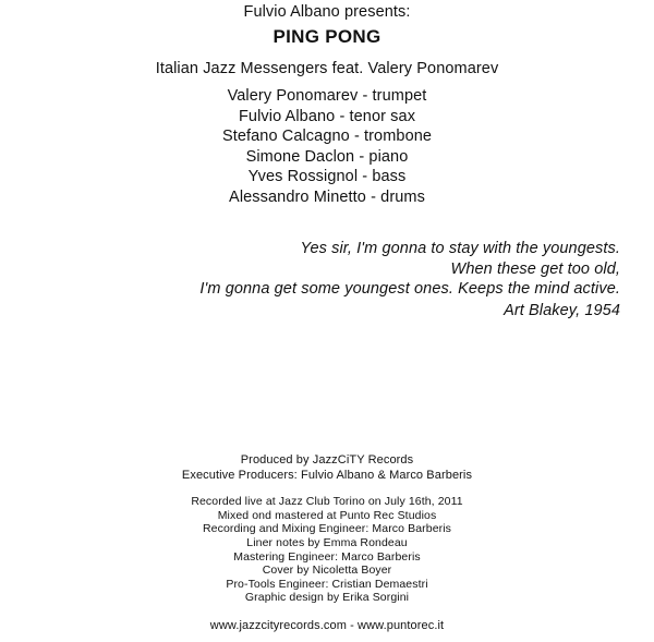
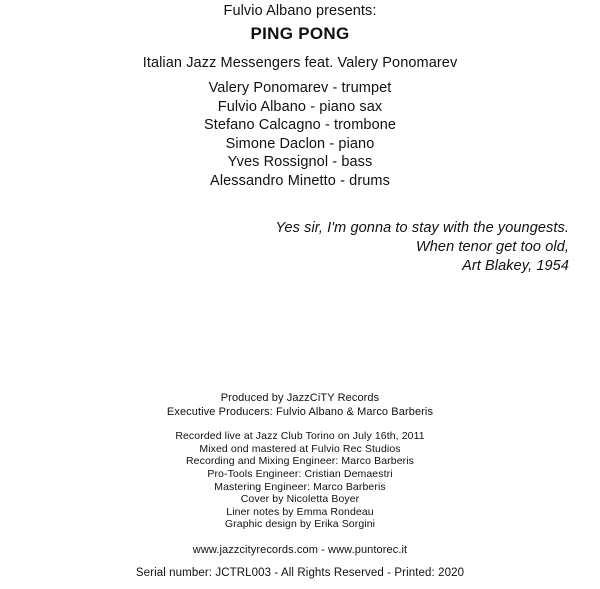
  Fulvio Albano presents:
  PING PONG
  Italian Jazz Messengers feat. Valery Ponomarev
  Valery Ponomarev - trumpet
- Fulvio Albano - tenor sax
+ Fulvio Albano - piano sax
  Stefano Calcagno - trombone
  Simone Daclon - piano
  Yves Rossignol - bass
  Alessandro Minetto - drums
  Yes sir, I'm gonna to stay with the youngests.
- When these get too old,
+ When tenor get too old,
- I'm gonna get some youngest ones. Keeps the mind active.
  Art Blakey, 1954
  Produced by JazzCiTY Records
  Executive Producers: Fulvio Albano & Marco Barberis
  Recorded live at Jazz Club Torino on July 16th, 2011
- Mixed ond mastered at Punto Rec Studios
+ Mixed ond mastered at Fulvio Rec Studios
  Recording and Mixing Engineer: Marco Barberis
- Liner notes by Emma Rondeau
+ Pro-Tools Engineer: Cristian Demaestri
  Mastering Engineer: Marco Barberis
  Cover by Nicoletta Boyer
- Pro-Tools Engineer: Cristian Demaestri
+ Liner notes by Emma Rondeau
  Graphic design by Erika Sorgini
  www.jazzcityrecords.com - www.puntorec.it
+ Serial number: JCTRL003 - All Rights Reserved - Printed: 2020
